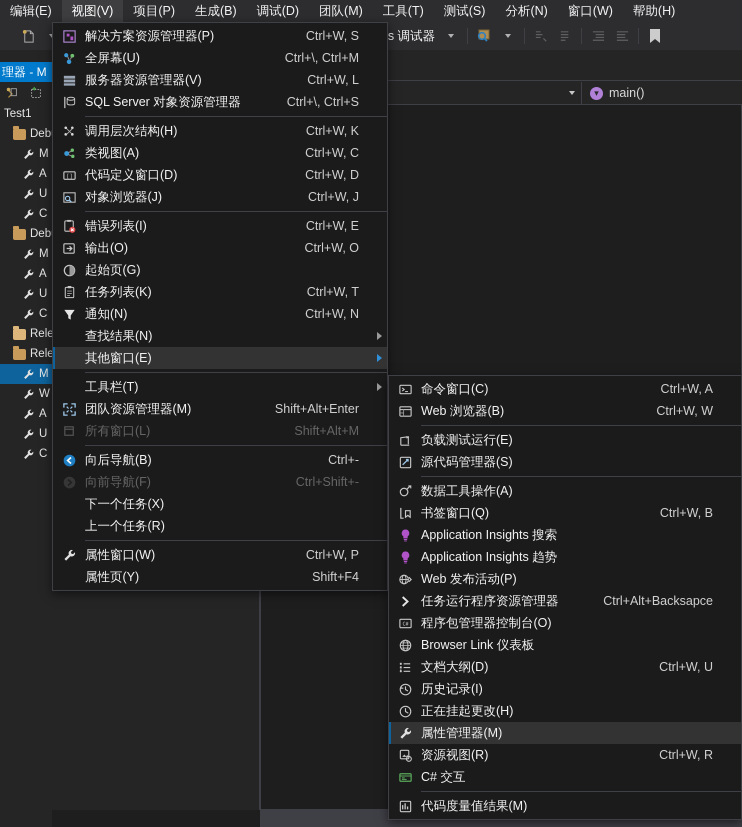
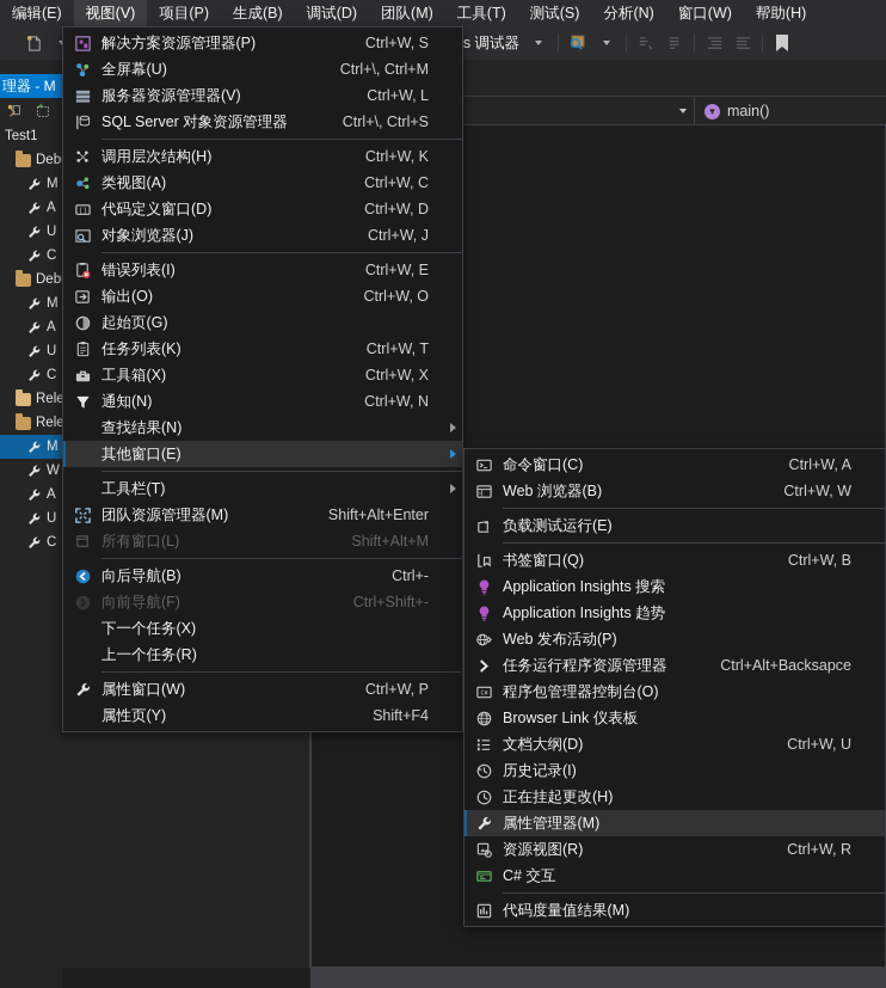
  编辑(E)
  视图(V)
  项目(P)
  生成(B)
  调试(D)
  团队(M)
  工具(T)
  测试(S)
  分析(N)
  窗口(W)
  帮助(H)
  理器 - M
  Test1
  Deb
  M
  A
  U
  C
  Deb
  M
  A
  U
  C
  Rele
  Rele
  M
  W
  A
  U
  C
  ▾
  main()
  解决方案资源管理器(P)
  Ctrl+W, S
  全屏幕(U)
  Ctrl+\, Ctrl+M
  服务器资源管理器(V)
  Ctrl+W, L
  SQL Server 对象资源管理器
  Ctrl+\, Ctrl+S
  调用层次结构(H)
  Ctrl+W, K
  类视图(A)
  Ctrl+W, C
  代码定义窗口(D)
  Ctrl+W, D
  对象浏览器(J)
  Ctrl+W, J
  错误列表(I)
  Ctrl+W, E
  输出(O)
  Ctrl+W, O
  起始页(G)
  任务列表(K)
  Ctrl+W, T
+ 工具箱(X)
+ Ctrl+W, X
  通知(N)
  Ctrl+W, N
  查找结果(N)
  其他窗口(E)
  工具栏(T)
  团队资源管理器(M)
  Shift+Alt+Enter
  所有窗口(L)
  Shift+Alt+M
  向后导航(B)
  Ctrl+-
  向前导航(F)
  Ctrl+Shift+-
  下一个任务(X)
  上一个任务(R)
  属性窗口(W)
  Ctrl+W, P
  属性页(Y)
  Shift+F4
  命令窗口(C)
  Ctrl+W, A
  Web 浏览器(B)
  Ctrl+W, W
  负载测试运行(E)
- 源代码管理器(S)
- 数据工具操作(A)
  书签窗口(Q)
  Ctrl+W, B
  Application Insights 搜索
  Application Insights 趋势
  Web 发布活动(P)
  任务运行程序资源管理器
  Ctrl+Alt+Backsapce
  程序包管理器控制台(O)
  Browser Link 仪表板
  文档大纲(D)
  Ctrl+W, U
  历史记录(I)
  正在挂起更改(H)
  属性管理器(M)
  资源视图(R)
  Ctrl+W, R
  C# 交互
  代码度量值结果(M)
